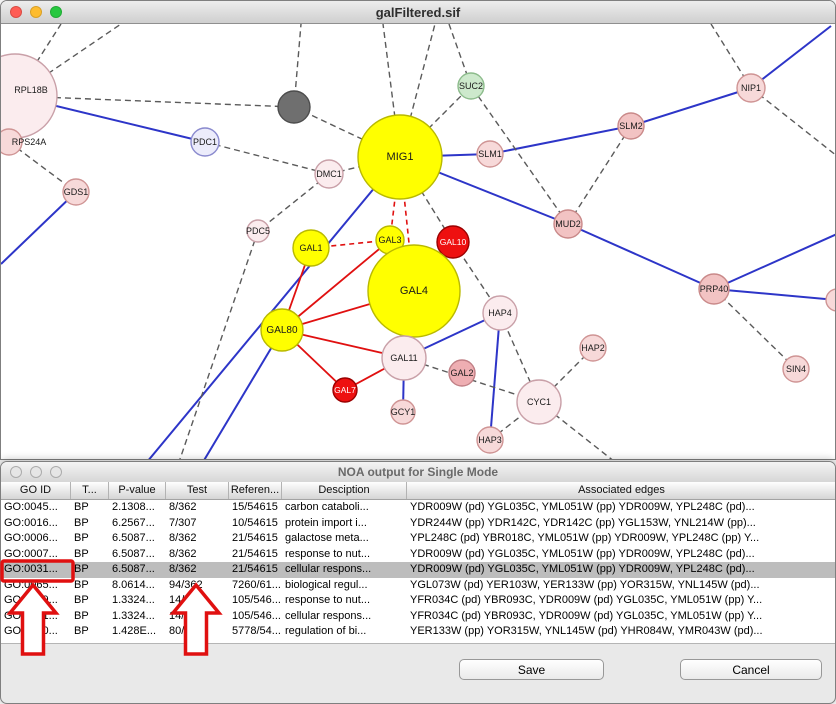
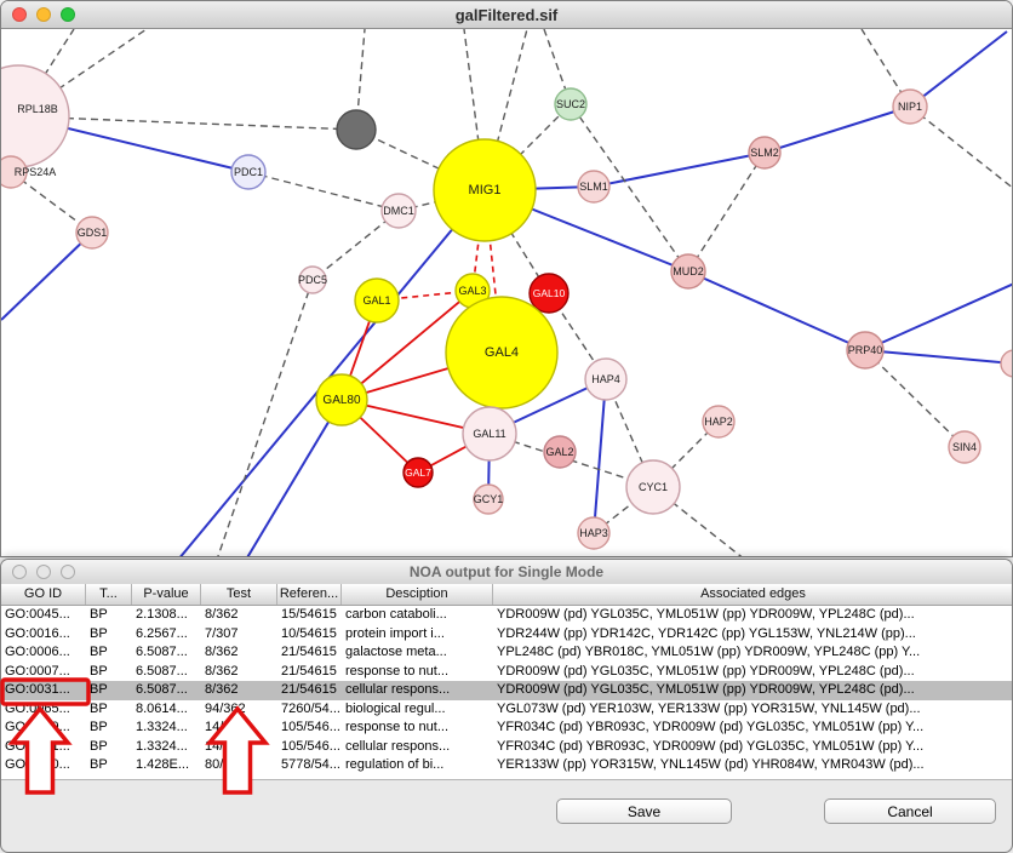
  galFiltered.sif
  RPL18B
  RPS24A
  GDS1
  PDC1
  DMC1
  MIG1
  SUC2
  SLM1
  SLM2
  NIP1
  MUD2
  PDC5
  GAL1
  GAL3
  GAL10
  GAL4
  GAL80
  HAP4
  HAP2
  PRP40
  SIN4
  GAL11
  GAL2
  GAL7
  GCY1
  CYC1
  HAP3
  NOA output for Single Mode
  GO ID
  T...
  P-value
  Test
  Referen...
  Desciption
  Associated edges
  GO:0045...
  BP
  2.1308...
  8/362
  15/54615
  carbon cataboli...
  YDR009W (pd) YGL035C, YML051W (pp) YDR009W, YPL248C (pd)...
  GO:0016...
  BP
  6.2567...
  7/307
  10/54615
  protein import i...
  YDR244W (pp) YDR142C, YDR142C (pp) YGL153W, YNL214W (pp)...
  GO:0006...
  BP
  6.5087...
  8/362
  21/54615
  galactose meta...
  YPL248C (pd) YBR018C, YML051W (pp) YDR009W, YPL248C (pp) Y...
  GO:0007...
  BP
  6.5087...
  8/362
  21/54615
  response to nut...
  YDR009W (pd) YGL035C, YML051W (pp) YDR009W, YPL248C (pd)...
  GO:0031...
  BP
  6.5087...
  8/362
  21/54615
  cellular respons...
  YDR009W (pd) YGL035C, YML051W (pp) YDR009W, YPL248C (pd)...
  GO:065...
  BP
  8.0614...
  94/362
- 7260/61...
+ 7260/54...
  biological regul...
  YGL073W (pd) YER103W, YER133W (pp) YOR315W, YNL145W (pd)...
  BP
  1.3324...
  105/546...
  response to nut...
  YFR034C (pd) YBR093C, YDR009W (pd) YGL035C, YML051W (pp) Y...
  BP
  1.3324...
  105/546...
  cellular respons...
  YFR034C (pd) YBR093C, YDR009W (pd) YGL035C, YML051W (pp) Y...
  BP
  1.428E...
  5778/54...
  regulation of bi...
  YER133W (pp) YOR315W, YNL145W (pd) YHR084W, YMR043W (pd)...
  Save
  Cancel
